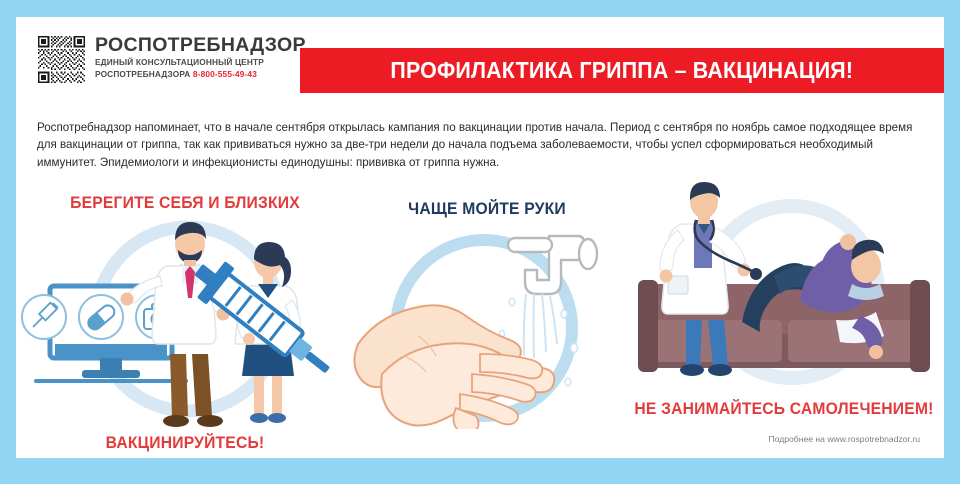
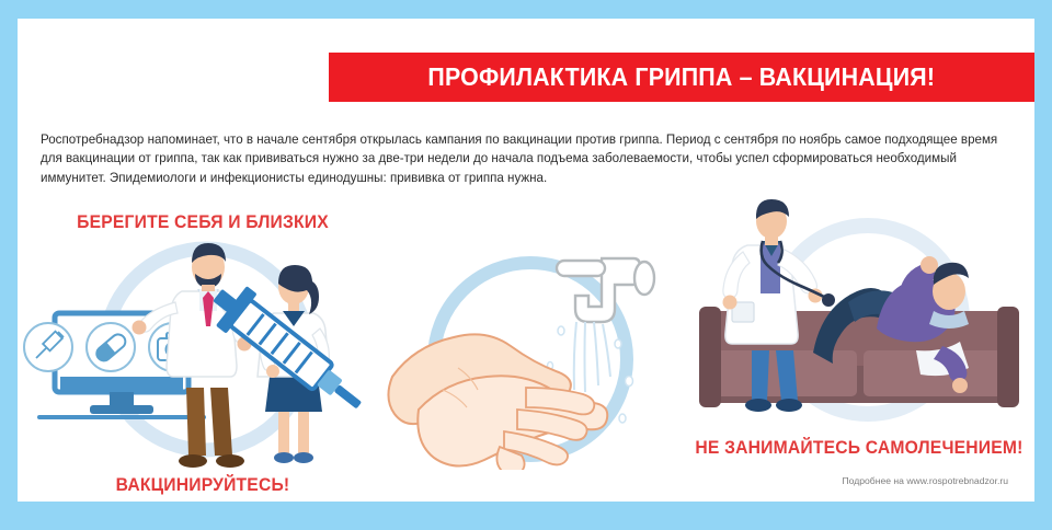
- РОСПОТРЕБНАДЗОР
- ЕДИНЫЙ КОНСУЛЬТАЦИОННЫЙ ЦЕНТР
- РОСПОТРЕБНАДЗОРА 8-800-555-49-43
  ПРОФИЛАКТИКА ГРИППА – ВАКЦИНАЦИЯ!
- Роспотребнадзор напоминает, что в начале сентября открылась кампания по вакцинации против начала. Период с сентября по ноябрь самое подходящее время для вакцинации от гриппа, так как прививаться нужно за две-три недели до начала подъема заболеваемости, чтобы успел сформироваться необходимый иммунитет. Эпидемиологи и инфекционисты единодушны: прививка от гриппа нужна.
+ Роспотребнадзор напоминает, что в начале сентября открылась кампания по вакцинации против гриппа. Период с сентября по ноябрь самое подходящее время для вакцинации от гриппа, так как прививаться нужно за две-три недели до начала подъема заболеваемости, чтобы успел сформироваться необходимый иммунитет. Эпидемиологи и инфекционисты единодушны: прививка от гриппа нужна.
  БЕРЕГИТЕ СЕБЯ И БЛИЗКИХ
  ВАКЦИНИРУЙТЕСЬ!
- ЧАЩЕ МОЙТЕ РУКИ
  НЕ ЗАНИМАЙТЕСЬ САМОЛЕЧЕНИЕМ!
  Подробнее на www.rospotrebnadzor.ru
